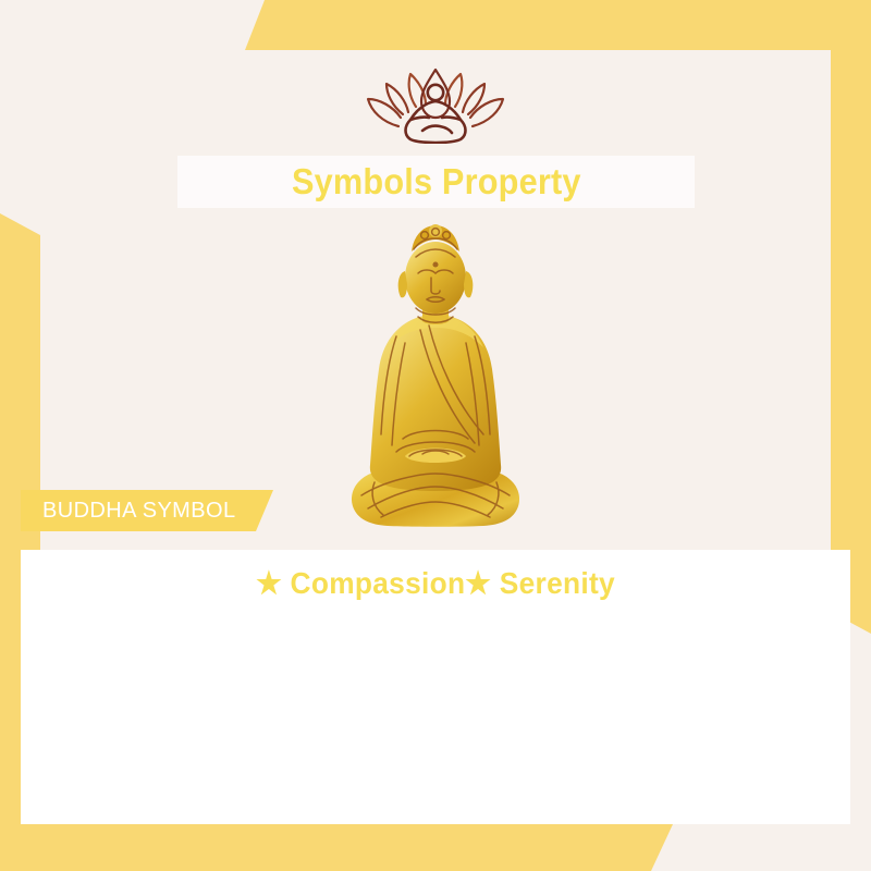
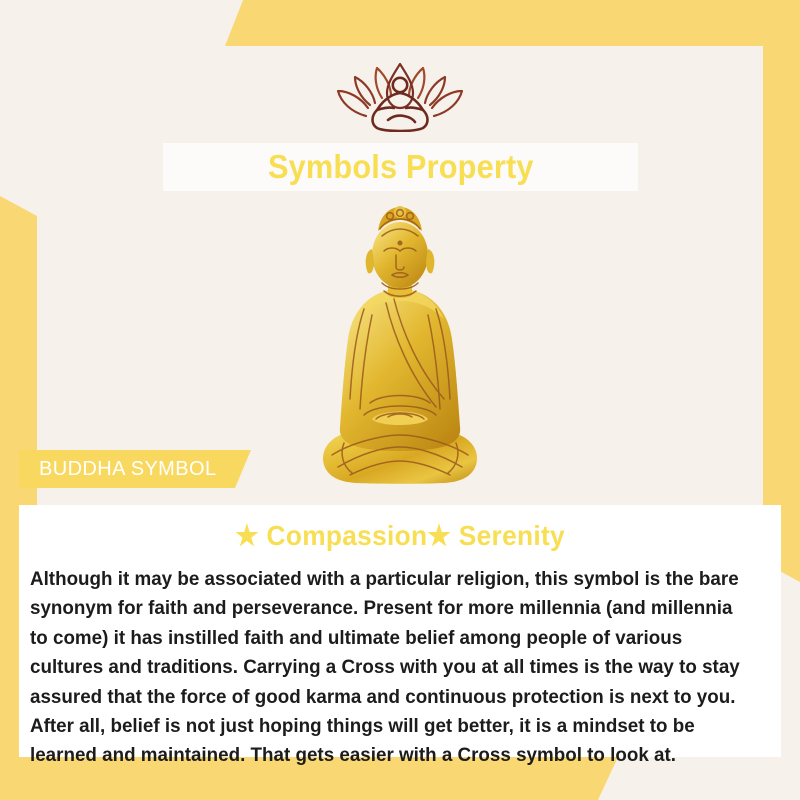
  Symbols Property
  BUDDHA SYMBOL
  ★ Compassion★ Serenity
+ Although it may be associated with a particular religion, this symbol is the bare synonym for faith and perseverance. Present for more millennia (and millennia to come) it has instilled faith and ultimate belief among people of various cultures and traditions. Carrying a Cross with you at all times is the way to stay assured that the force of good karma and continuous protection is next to you. After all, belief is not just hoping things will get better, it is a mindset to be learned and maintained. That gets easier with a Cross symbol to look at.
